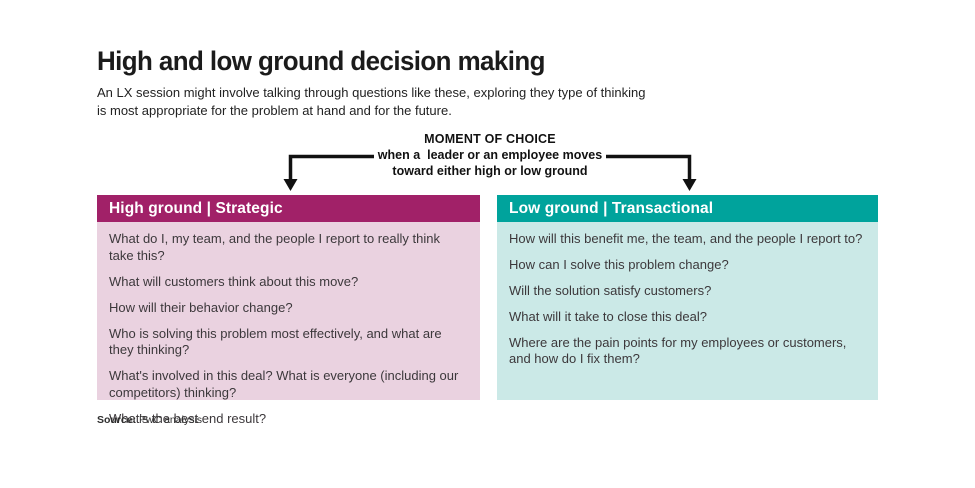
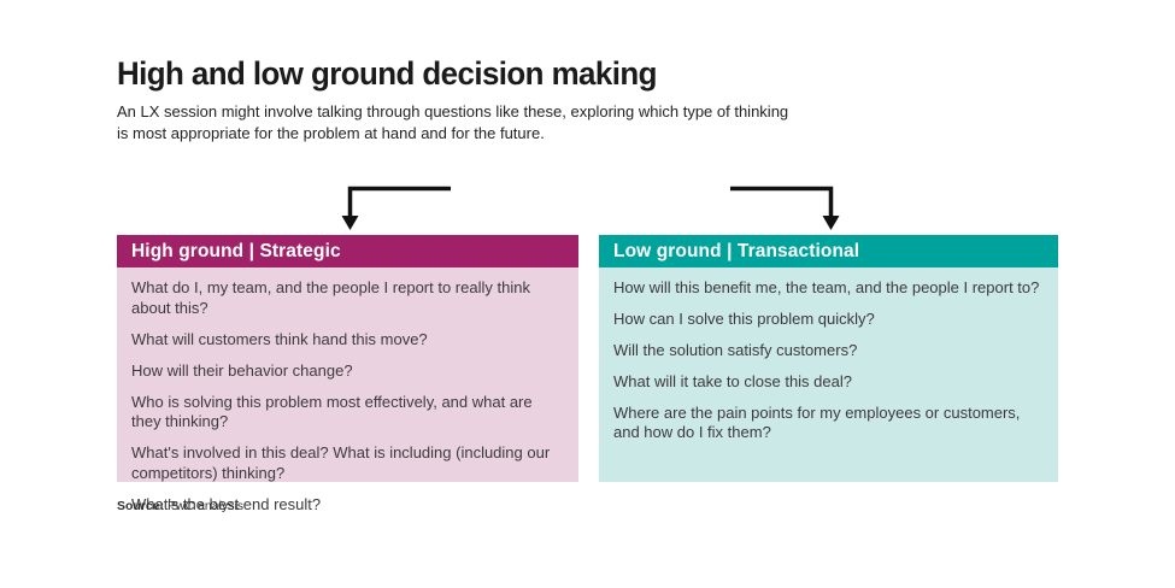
  High and low ground decision making
- An LX session might involve talking through questions like these, exploring they type of thinking
+ An LX session might involve talking through questions like these, exploring which type of thinking
  is most appropriate for the problem at hand and for the future.
- MOMENT OF CHOICE
- when a leader or an employee moves
- toward either high or low ground
  High ground | Strategic
- What do I, my team, and the people I report to really think take this?
+ What do I, my team, and the people I report to really think about this?
- What will customers think about this move?
+ What will customers think hand this move?
  How will their behavior change?
  Who is solving this problem most effectively, and what are they thinking?
- What's involved in this deal? What is everyone (including our competitors) thinking?
+ What's involved in this deal? What is including (including our competitors) thinking?
  What's the best end result?
  Low ground | Transactional
  How will this benefit me, the team, and the people I report to?
- How can I solve this problem change?
+ How can I solve this problem quickly?
  Will the solution satisfy customers?
  What will it take to close this deal?
  Where are the pain points for my employees or customers, and how do I fix them?
  Source: PwC analysis
